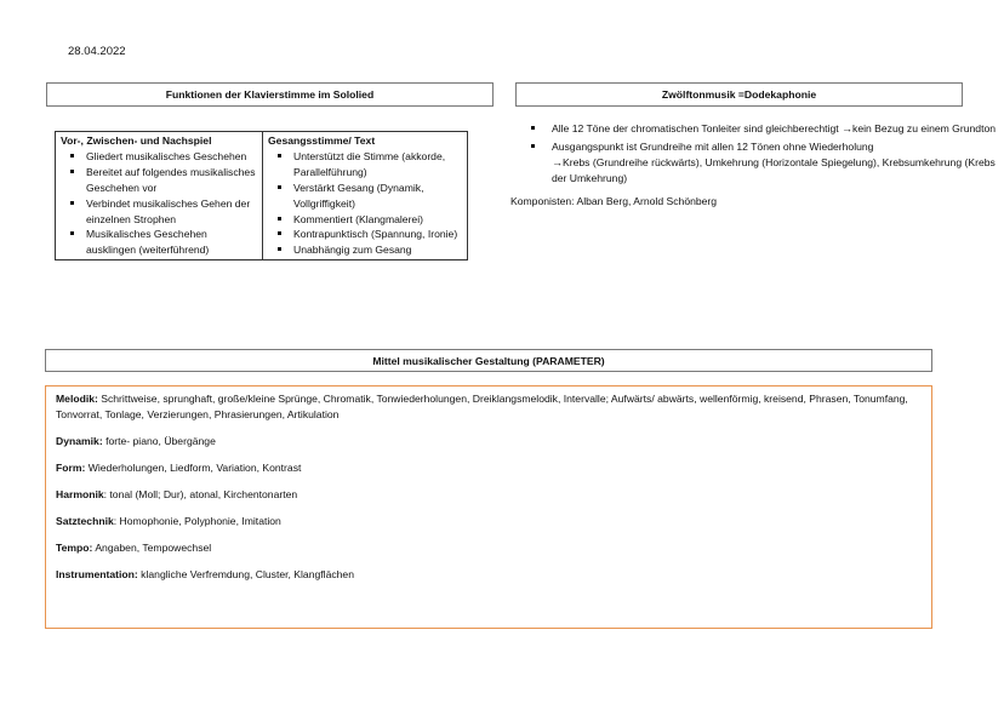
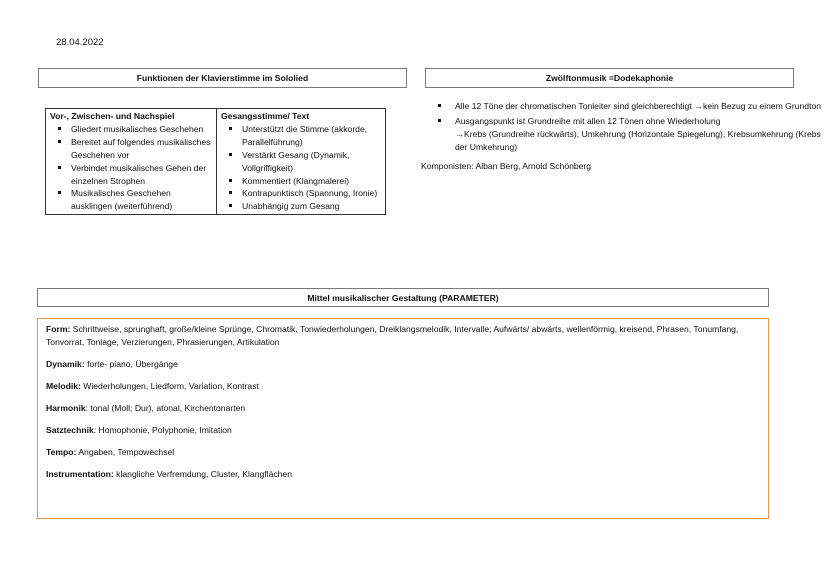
  28.04.2022
  Funktionen der Klavierstimme im Sololied
  Zwölftonmusik =Dodekaphonie
  Vor-, Zwischen- und Nachspiel Gliedert musikalisches Geschehen Bereitet auf folgendes musikalisches Geschehen vor Verbindet musikalisches Gehen der einzelnen Strophen Musikalisches Geschehen ausklingen (weiterführend)	Gesangsstimme/ Text Unterstützt die Stimme (akkorde, Parallelführung) Verstärkt Gesang (Dynamik, Vollgriffigkeit) Kommentiert (Klangmalerei) Kontrapunktisch (Spannung, Ironie) Unabhängig zum Gesang
  Alle 12 Töne der chromatischen Tonleiter sind gleichberechtigt →kein Bezug zu einem Grundton
  Ausgangspunkt ist Grundreihe mit allen 12 Tönen ohne Wiederholung
  →Krebs (Grundreihe rückwärts), Umkehrung (Horizontale Spiegelung), Krebsumkehrung (Krebs der Umkehrung)
  Komponisten: Alban Berg, Arnold Schönberg
  Mittel musikalischer Gestaltung (PARAMETER)
- Melodik: Schrittweise, sprunghaft, große/kleine Sprünge, Chromatik, Tonwiederholungen, Dreiklangsmelodik, Intervalle; Aufwärts/ abwärts, wellenförmig, kreisend, Phrasen, Tonumfang, Tonvorrat, Tonlage, Verzierungen, Phrasierungen, Artikulation
+ Form: Schrittweise, sprunghaft, große/kleine Sprünge, Chromatik, Tonwiederholungen, Dreiklangsmelodik, Intervalle; Aufwärts/ abwärts, wellenförmig, kreisend, Phrasen, Tonumfang, Tonvorrat, Tonlage, Verzierungen, Phrasierungen, Artikulation
  Dynamik: forte- piano, Übergänge
- Form: Wiederholungen, Liedform, Variation, Kontrast
+ Melodik: Wiederholungen, Liedform, Variation, Kontrast
  Harmonik: tonal (Moll; Dur), atonal, Kirchentonarten
  Satztechnik: Homophonie, Polyphonie, Imitation
  Tempo: Angaben, Tempowechsel
  Instrumentation: klangliche Verfremdung, Cluster, Klangflächen
